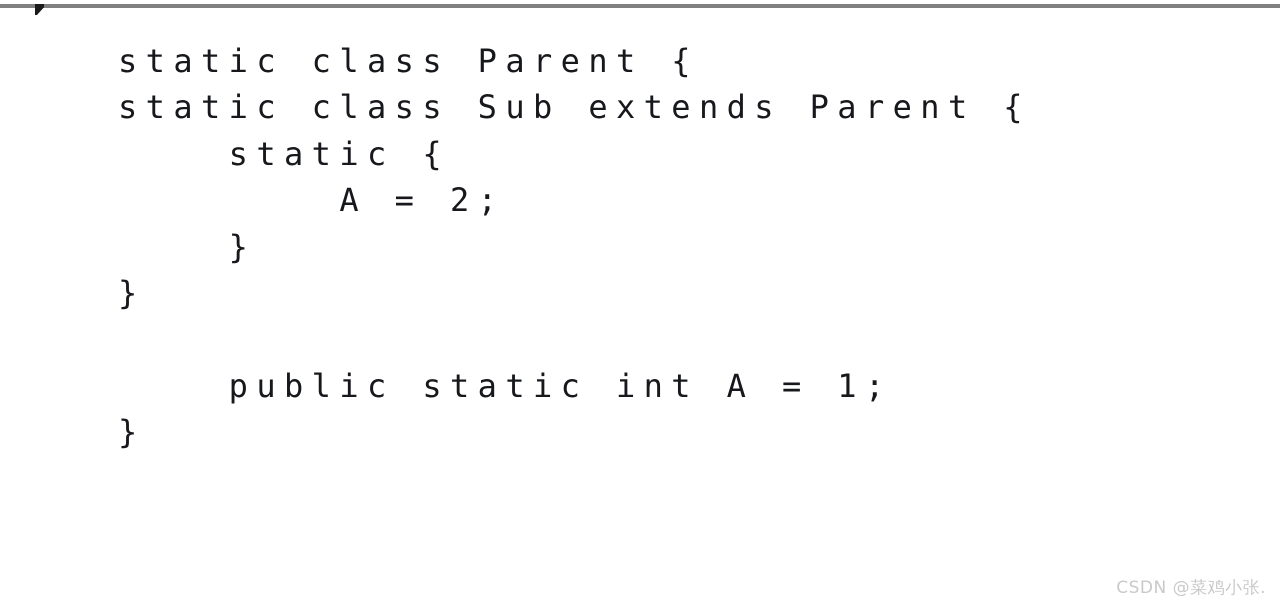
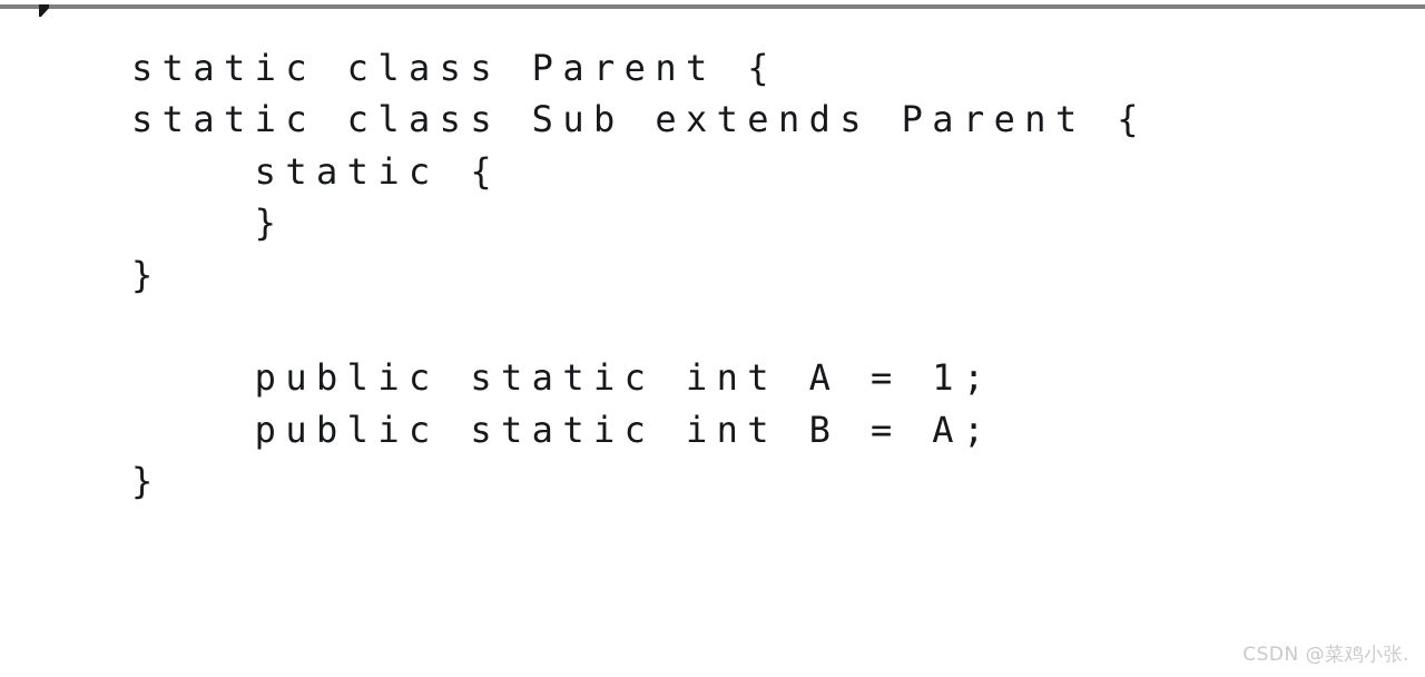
  static class Parent {
  static class Sub extends Parent {
  static {
- A = 2;
  }
  }
  public static int A = 1;
+ public static int B = A;
  }
  CSDN @菜鸡小张.
